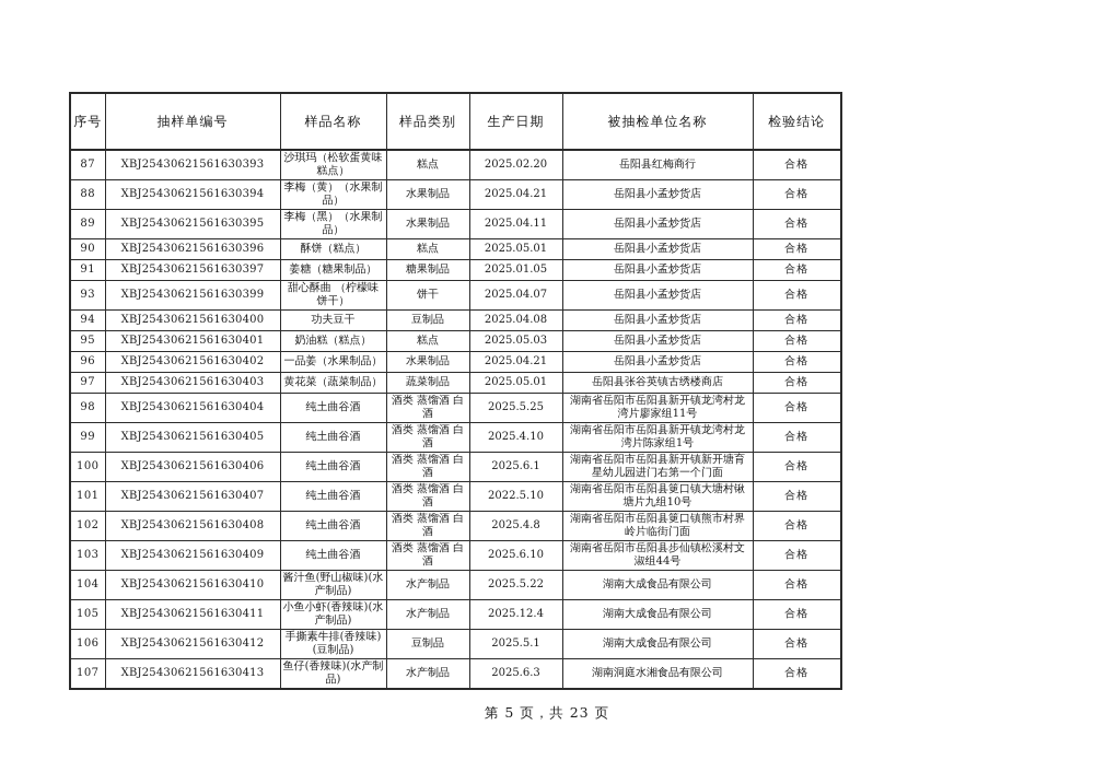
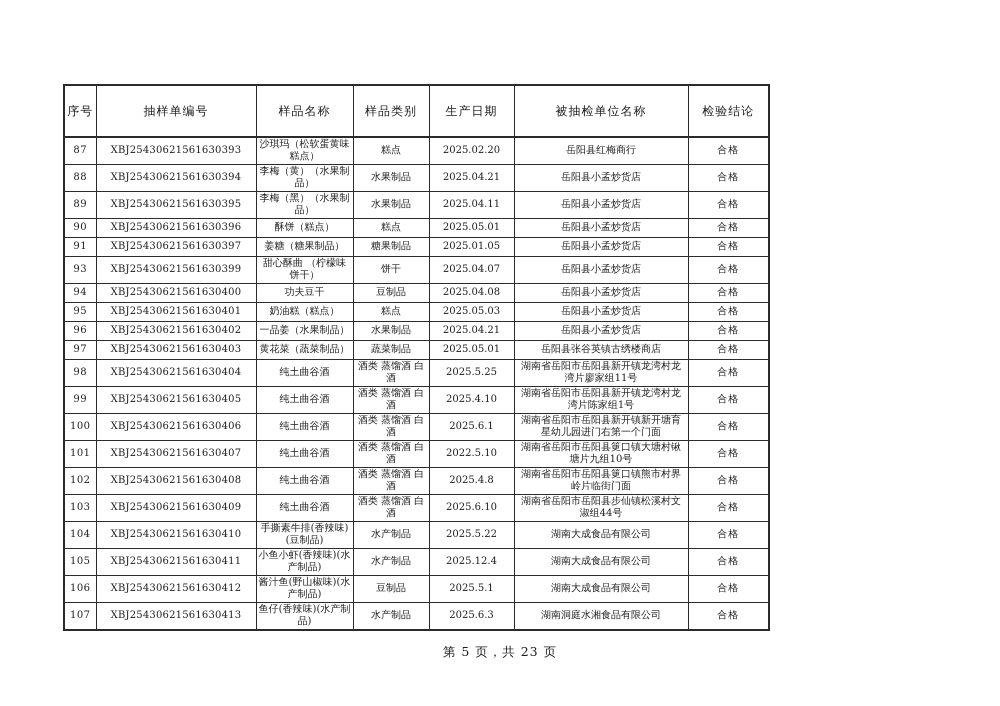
  序号	抽样单编号	样品名称	样品类别	生产日期	被抽检单位名称	检验结论
  87	XBJ25430621561630393	沙琪玛（松软蛋黄味糕点）	糕点	2025.02.20	岳阳县红梅商行	合格
  88	XBJ25430621561630394	李梅（黄）（水果制品）	水果制品	2025.04.21	岳阳县小孟炒货店	合格
  89	XBJ25430621561630395	李梅（黑）（水果制品）	水果制品	2025.04.11	岳阳县小孟炒货店	合格
  90	XBJ25430621561630396	酥饼（糕点）	糕点	2025.05.01	岳阳县小孟炒货店	合格
  91	XBJ25430621561630397	姜糖（糖果制品）	糖果制品	2025.01.05	岳阳县小孟炒货店	合格
  93	XBJ25430621561630399	甜心酥曲 （柠檬味饼干）	饼干	2025.04.07	岳阳县小孟炒货店	合格
  94	XBJ25430621561630400	功夫豆干	豆制品	2025.04.08	岳阳县小孟炒货店	合格
  95	XBJ25430621561630401	奶油糕（糕点）	糕点	2025.05.03	岳阳县小孟炒货店	合格
  96	XBJ25430621561630402	一品姜（水果制品）	水果制品	2025.04.21	岳阳县小孟炒货店	合格
  97	XBJ25430621561630403	黄花菜（蔬菜制品）	蔬菜制品	2025.05.01	岳阳县张谷英镇古绣楼商店	合格
  98	XBJ25430621561630404	纯土曲谷酒	酒类 蒸馏酒 白酒	2025.5.25	湖南省岳阳市岳阳县新开镇龙湾村龙湾片廖家组11号	合格
  99	XBJ25430621561630405	纯土曲谷酒	酒类 蒸馏酒 白酒	2025.4.10	湖南省岳阳市岳阳县新开镇龙湾村龙湾片陈家组1号	合格
  100	XBJ25430621561630406	纯土曲谷酒	酒类 蒸馏酒 白酒	2025.6.1	湖南省岳阳市岳阳县新开镇新开塘育星幼儿园进门右第一个门面	合格
  101	XBJ25430621561630407	纯土曲谷酒	酒类 蒸馏酒 白酒	2022.5.10	湖南省岳阳市岳阳县筻口镇大塘村锹塘片九组10号	合格
  102	XBJ25430621561630408	纯土曲谷酒	酒类 蒸馏酒 白酒	2025.4.8	湖南省岳阳市岳阳县筻口镇熊市村界岭片临街门面	合格
  103	XBJ25430621561630409	纯土曲谷酒	酒类 蒸馏酒 白酒	2025.6.10	湖南省岳阳市岳阳县步仙镇松溪村文淑组44号	合格
- 104	XBJ25430621561630410	酱汁鱼(野山椒味)(水产制品)	水产制品	2025.5.22	湖南大成食品有限公司	合格
+ 104	XBJ25430621561630410	手撕素牛排(香辣味)(豆制品)	水产制品	2025.5.22	湖南大成食品有限公司	合格
  105	XBJ25430621561630411	小鱼小虾(香辣味)(水产制品)	水产制品	2025.12.4	湖南大成食品有限公司	合格
- 106	XBJ25430621561630412	手撕素牛排(香辣味)(豆制品)	豆制品	2025.5.1	湖南大成食品有限公司	合格
+ 106	XBJ25430621561630412	酱汁鱼(野山椒味)(水产制品)	豆制品	2025.5.1	湖南大成食品有限公司	合格
  107	XBJ25430621561630413	鱼仔(香辣味)(水产制品)	水产制品	2025.6.3	湖南洞庭水湘食品有限公司	合格
  第 5 页，共 23 页
